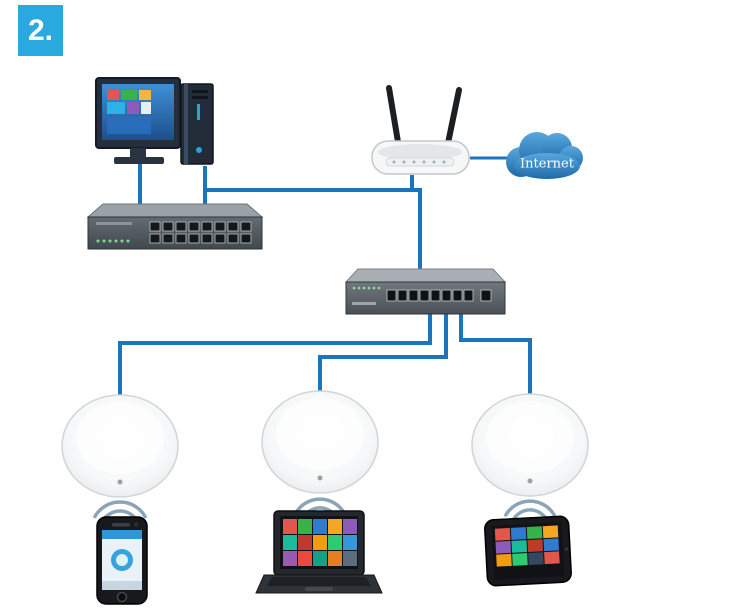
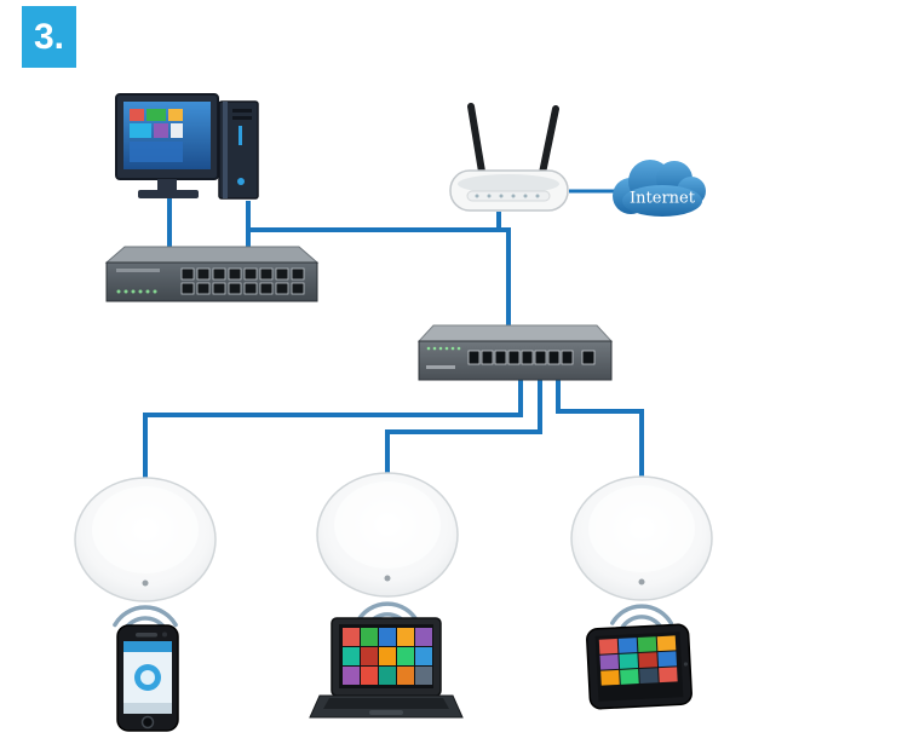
- 2.
+ 3.
  Internet
